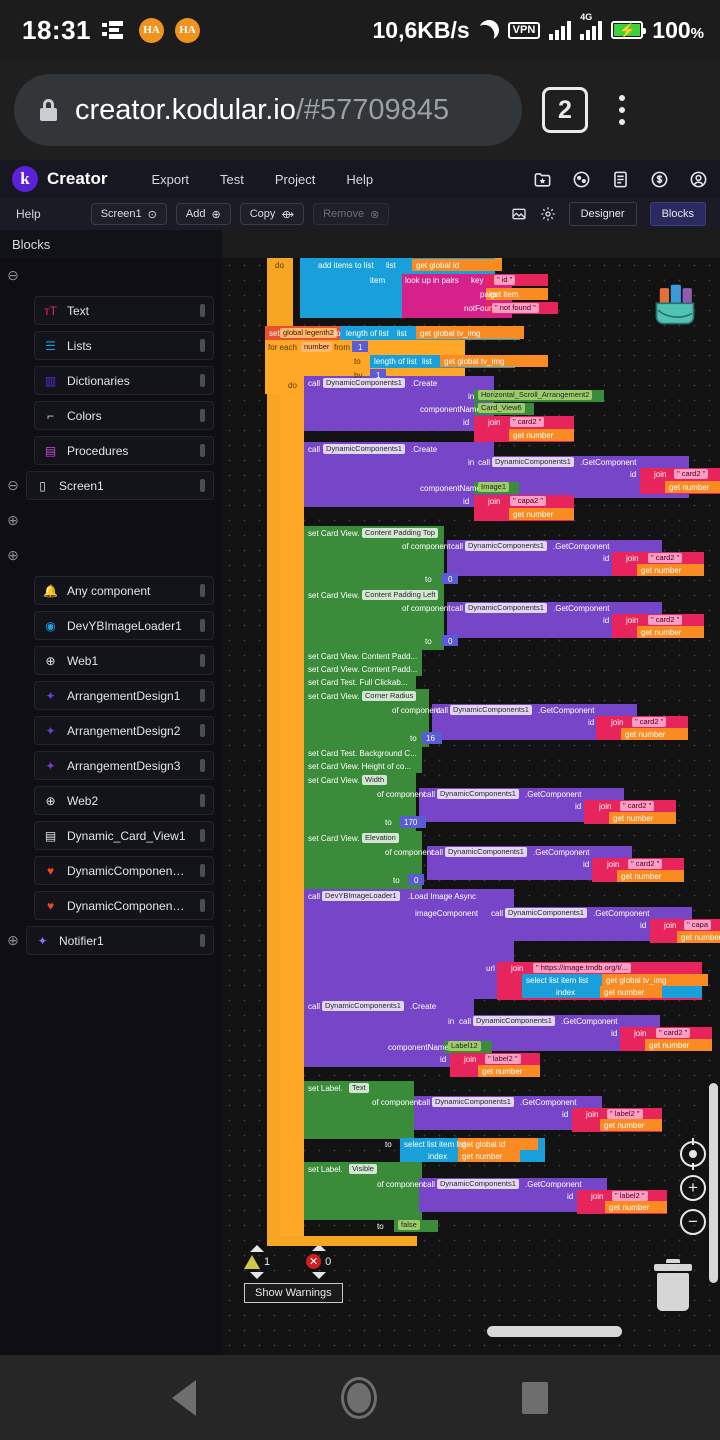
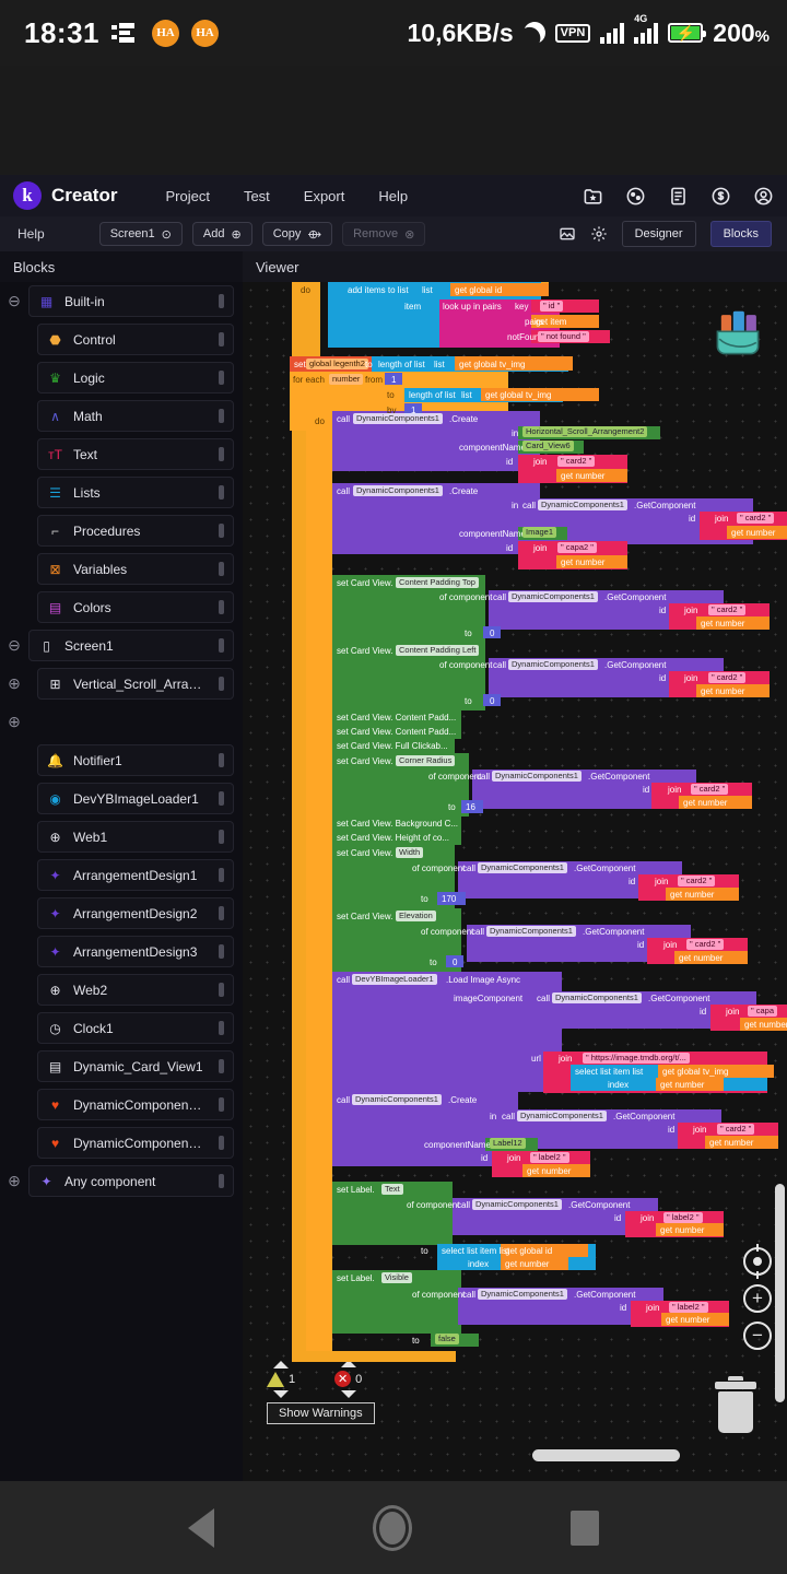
  18:31
  HA
  HA
  10,6KB/s
  VPN
  4G
  ⚡
- 100%
+ 200%
- creator.kodular.io/#57709845
- 2
  k
  Creator
- Export
+ Project
  Test
- Project
+ Export
  Help
  Help
  Screen1
  ⊙
  Add
  ⊕
  Copy
  ⟴
  Remove
  ⊗
  Designer
  Blocks
  Blocks
+ Viewer
  ⊖
+ ▦
+ Built-in
+ ⬣
+ Control
+ ♛
+ Logic
+ ∧
+ Math
  ᴛT
  Text
  ☰
  Lists
- ▥
- Dictionaries
  ⌐
- Colors
+ Procedures
+ ⊠
+ Variables
  ▤
- Procedures
+ Colors
  ⊖
  ▯
  Screen1
  ⊕
+ ⊞
+ Vertical_Scroll_Arra…
  ⊕
  🔔
- Any component
+ Notifier1
  ◉
  DevYBImageLoader1
  ⊕
  Web1
  ✦
  ArrangementDesign1
  ✦
  ArrangementDesign2
  ✦
  ArrangementDesign3
  ⊕
  Web2
+ ◷
+ Clock1
  ▤
  Dynamic_Card_View1
  ♥
  DynamicComponen…
  ♥
  DynamicComponen…
  ⊕
  ✦
- Notifier1
+ Any component
  do
  add items to list
  list
  get global id
  item
  look up in pairs
  key
  " id "
  pairs
  get item
  notFou
  " not found "
  set
  global legenth2
  to
  length of list
  list
  get global tv_img
  for each
  number
  from
  1
  to
  length of list
  list
  get global tv_img
  by
  1
  do
  call
  DynamicComponents1
  .Create
  in
  Horizontal_Scroll_Arrangement2
  componentNam
  Card_View6
  id
  join
  " card2 "
  get number
  call
  DynamicComponents1
  .Create
  in
  call
  DynamicComponents1
  .GetComponent
  id
  join
  " card2 "
  get number
  componentNam
  Image1
  id
  join
  " capa2 "
  get number
  set Card View.
  Content Padding Top
  of component
  call
  DynamicComponents1
  .GetComponent
  id
  join
  " card2 "
  get number
  to
  0
  set Card View.
  Content Padding Left
  of component
  call
  DynamicComponents1
  .GetComponent
  id
  join
  " card2 "
  get number
  to
  0
  set Card View. Content Padd...
  set Card View. Content Padd...
- set Card Test. Full Clickab...
+ set Card View. Full Clickab...
  set Card View.
  Corner Radius
  of component
  call
  DynamicComponents1
  .GetComponent
  id
  join
  " card2 "
  get number
  to
  16
- set Card Test. Background C...
+ set Card View. Background C...
  set Card View. Height of co...
  set Card View.
  Width
  of component
  call
  DynamicComponents1
  .GetComponent
  id
  join
  " card2 "
  get number
  to
  170
  set Card View.
  Elevation
  of component
  call
  DynamicComponents1
  .GetComponent
  id
  join
  " card2 "
  get number
  to
  0
  call
  DevYBImageLoader1
  .Load Image Async
  imageComponent
  call
  DynamicComponents1
  .GetComponent
  id
  join
  " capa
  get numbe
  url
  join
  " https://image.tmdb.org/t/...
  select list item list
  get global tv_img
  index
  get number
  call
  DynamicComponents1
  .Create
  in
  call
  DynamicComponents1
  .GetComponent
  id
  join
  " card2 "
  get number
  componentName
  Label12
  id
  join
  " label2 "
  get number
  set Label.
  Text
  of component
  call
  DynamicComponents1
  .GetComponent
  id
  join
  " label2 "
  get number
  to
  select list item list
  get global id
  index
  get number
  set Label.
  Visible
  of component
  call
  DynamicComponents1
  .GetComponent
  id
  join
  " label2 "
  get number
  to
  false
  +
  −
  1
  ✕
  0
  Show Warnings
